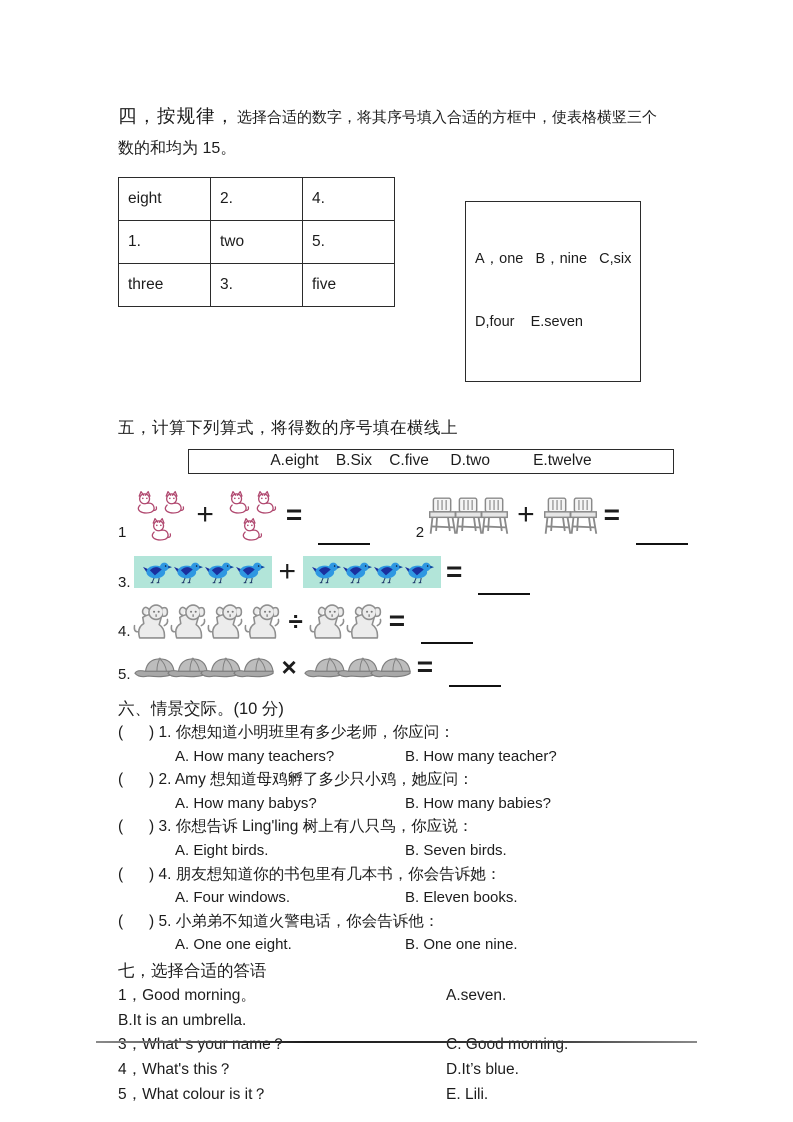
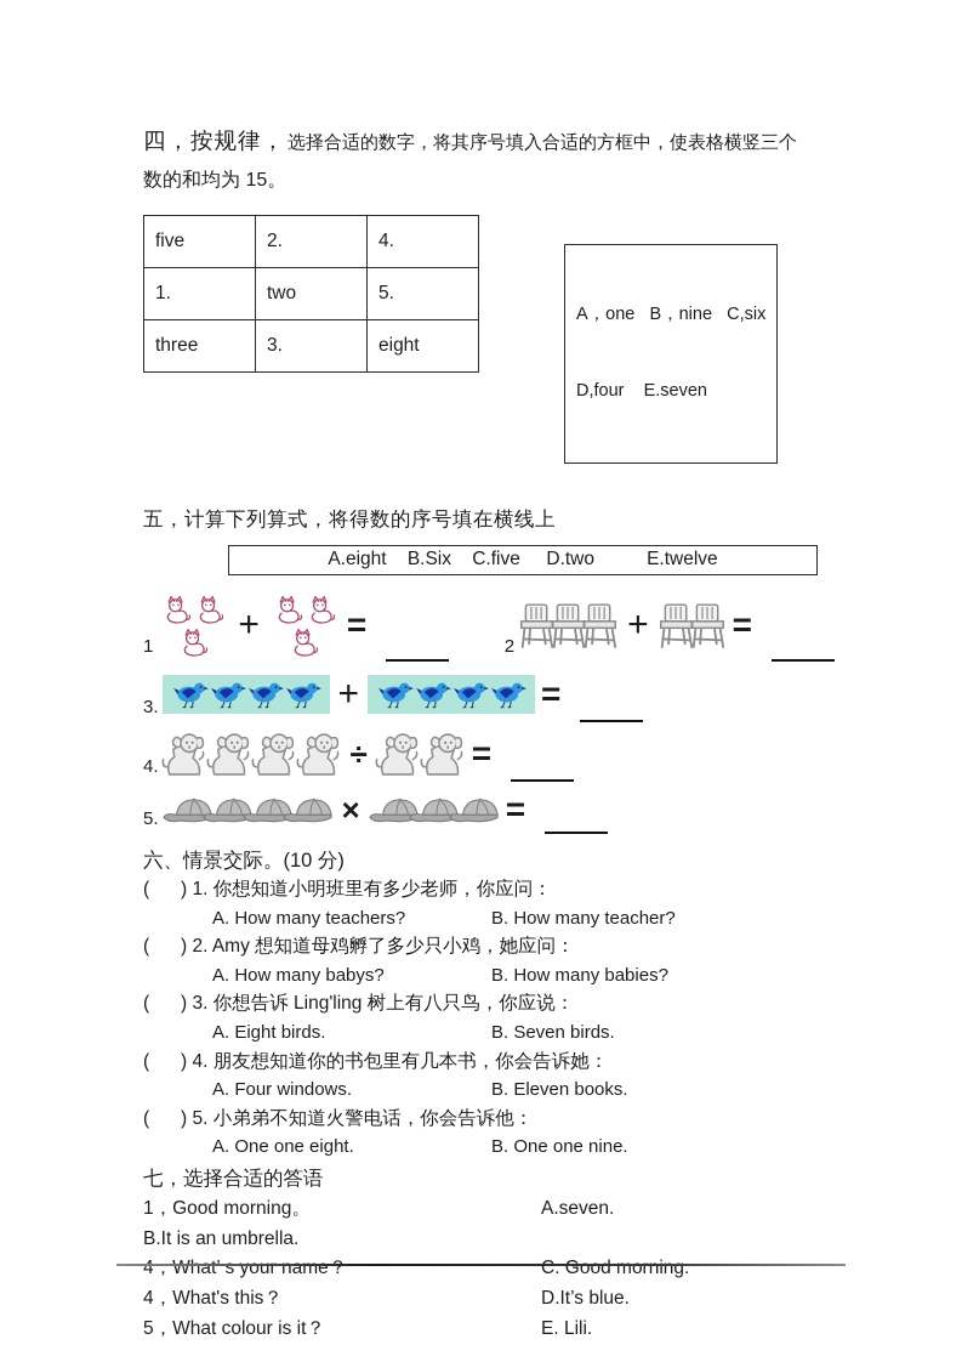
  四，按规律，选择合适的数字，将其序号填入合适的方框中，使表格横竖三个
  数的和均为 15。
- eight	2.	4.
+ five	2.	4.
  1.	two	5.
- three	3.	five
+ three	3.	eight
  A，one B，nine C,six
  D,four E.seven
  五，计算下列算式，将得数的序号填在横线上
  A.eight B.Six C.five D.two E.twelve
  1
  +
  =
  2
  +
  =
  3.
  +
  =
  4.
  ÷
  =
  5.
  ×
  =
  六、情景交际。(10 分)
  ( )
  1. 你想知道小明班里有多少老师，你应问：
  A. How many teachers?
  B. How many teacher?
  ( )
  2. Amy 想知道母鸡孵了多少只小鸡，她应问：
  A. How many babys?
  B. How many babies?
  ( )
  3. 你想告诉 Ling'ling 树上有八只鸟，你应说：
  A. Eight birds.
  B. Seven birds.
  ( )
  4. 朋友想知道你的书包里有几本书，你会告诉她：
  A. Four windows.
  B. Eleven books.
  ( )
  5. 小弟弟不知道火警电话，你会告诉他：
  A. One one eight.
  B. One one nine.
  七，选择合适的答语
  1，Good morning。
  A.seven.
  B.It is an umbrella.
- 3，What’ s your name？
+ 4，What’ s your name？
  C. Good morning.
  4，What's this？
  D.It’s blue.
  5，What colour is it？
  E. Lili.
